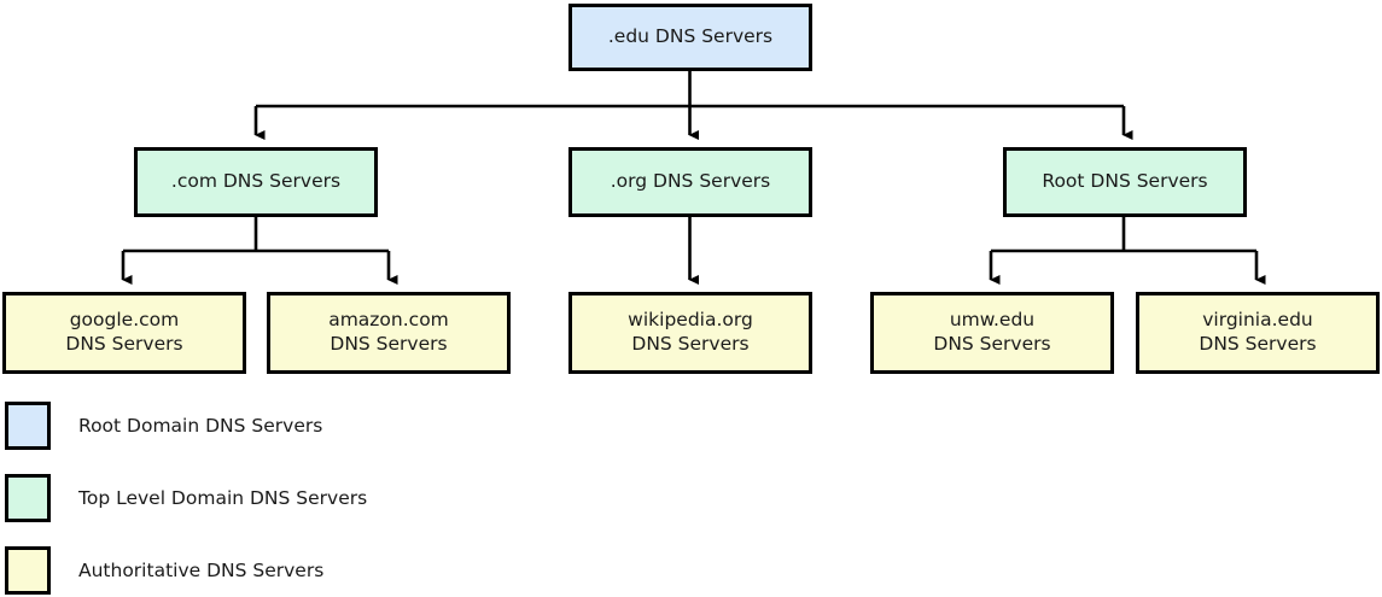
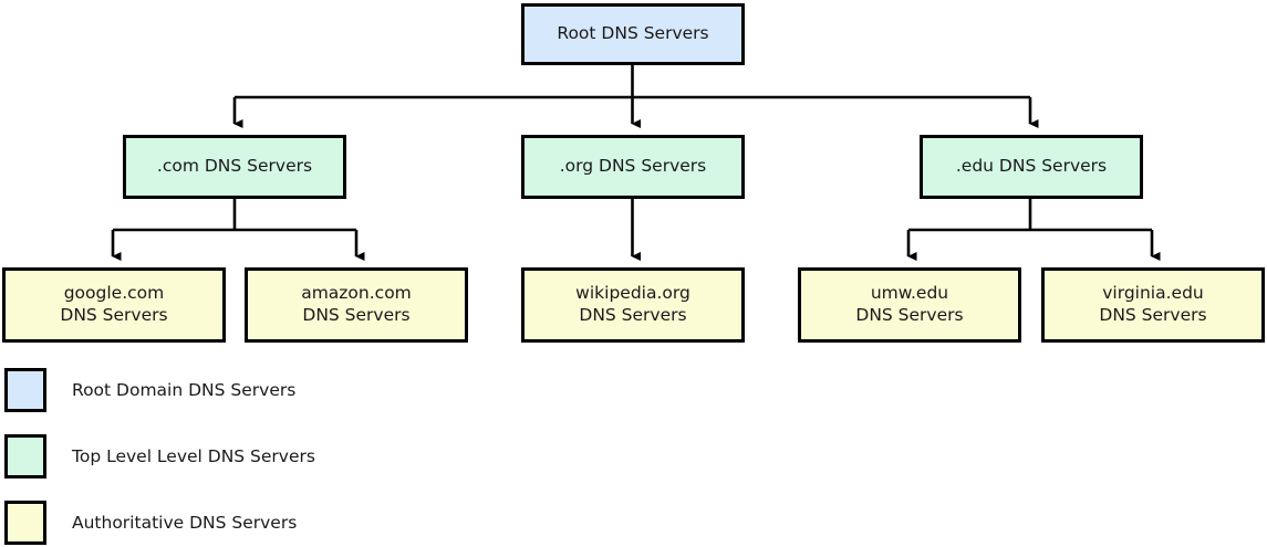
- .edu DNS Servers
+ Root DNS Servers
  .com DNS Servers
  .org DNS Servers
- Root DNS Servers
+ .edu DNS Servers
  google.com
  DNS Servers
  amazon.com
  DNS Servers
  wikipedia.org
  DNS Servers
  umw.edu
  DNS Servers
  virginia.edu
  DNS Servers
  Root Domain DNS Servers
- Top Level Domain DNS Servers
+ Top Level Level DNS Servers
  Authoritative DNS Servers
